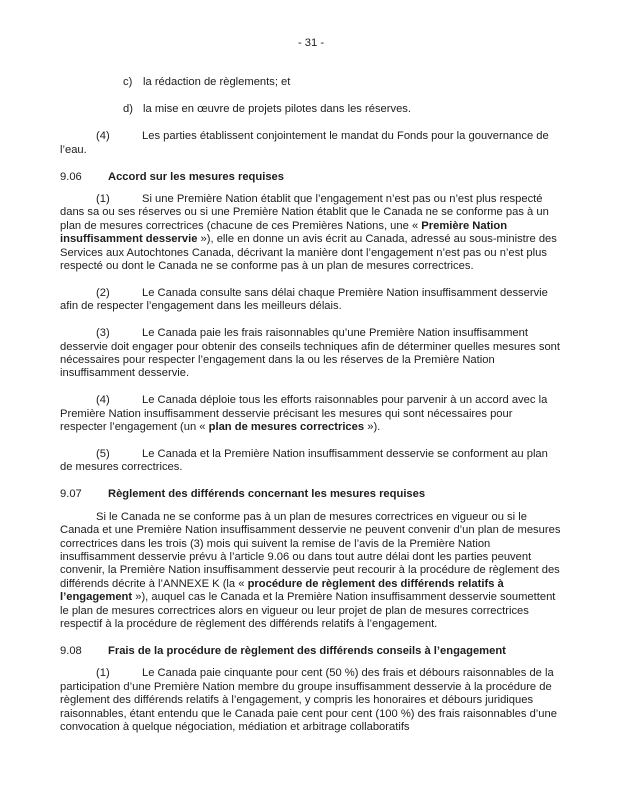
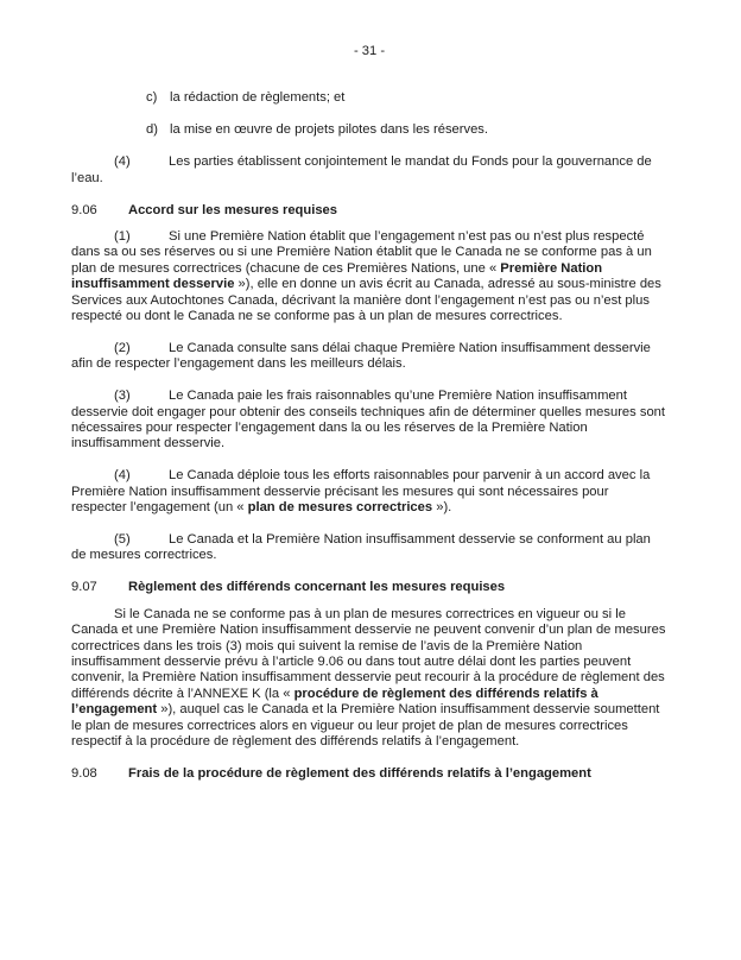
  - 31 -
  c) la rédaction de règlements; et
  d) la mise en œuvre de projets pilotes dans les réserves.
  (4) Les parties établissent conjointement le mandat du Fonds pour la gouvernance de l’eau.
  9.06 Accord sur les mesures requises
  (1) Si une Première Nation établit que l’engagement n’est pas ou n’est plus respecté dans sa ou ses réserves ou si une Première Nation établit que le Canada ne se conforme pas à un plan de mesures correctrices (chacune de ces Premières Nations, une « Première Nation insuffisamment desservie »), elle en donne un avis écrit au Canada, adressé au sous-ministre des Services aux Autochtones Canada, décrivant la manière dont l’engagement n’est pas ou n’est plus respecté ou dont le Canada ne se conforme pas à un plan de mesures correctrices.
  (2) Le Canada consulte sans délai chaque Première Nation insuffisamment desservie afin de respecter l’engagement dans les meilleurs délais.
  (3) Le Canada paie les frais raisonnables qu’une Première Nation insuffisamment desservie doit engager pour obtenir des conseils techniques afin de déterminer quelles mesures sont nécessaires pour respecter l’engagement dans la ou les réserves de la Première Nation insuffisamment desservie.
  (4) Le Canada déploie tous les efforts raisonnables pour parvenir à un accord avec la Première Nation insuffisamment desservie précisant les mesures qui sont nécessaires pour respecter l’engagement (un « plan de mesures correctrices »).
  (5) Le Canada et la Première Nation insuffisamment desservie se conforment au plan de mesures correctrices.
  9.07 Règlement des différends concernant les mesures requises
  Si le Canada ne se conforme pas à un plan de mesures correctrices en vigueur ou si le Canada et une Première Nation insuffisamment desservie ne peuvent convenir d’un plan de mesures correctrices dans les trois (3) mois qui suivent la remise de l’avis de la Première Nation insuffisamment desservie prévu à l’article 9.06 ou dans tout autre délai dont les parties peuvent convenir, la Première Nation insuffisamment desservie peut recourir à la procédure de règlement des différends décrite à l’ANNEXE K (la « procédure de règlement des différends relatifs à l’engagement »), auquel cas le Canada et la Première Nation insuffisamment desservie soumettent le plan de mesures correctrices alors en vigueur ou leur projet de plan de mesures correctrices respectif à la procédure de règlement des différends relatifs à l’engagement.
- 9.08 Frais de la procédure de règlement des différends conseils à l’engagement
+ 9.08 Frais de la procédure de règlement des différends relatifs à l’engagement
- (1) Le Canada paie cinquante pour cent (50 %) des frais et débours raisonnables de la participation d’une Première Nation membre du groupe insuffisamment desservie à la procédure de règlement des différends relatifs à l’engagement, y compris les honoraires et débours juridiques raisonnables, étant entendu que le Canada paie cent pour cent (100 %) des frais raisonnables d’une convocation à quelque négociation, médiation et arbitrage collaboratifs
